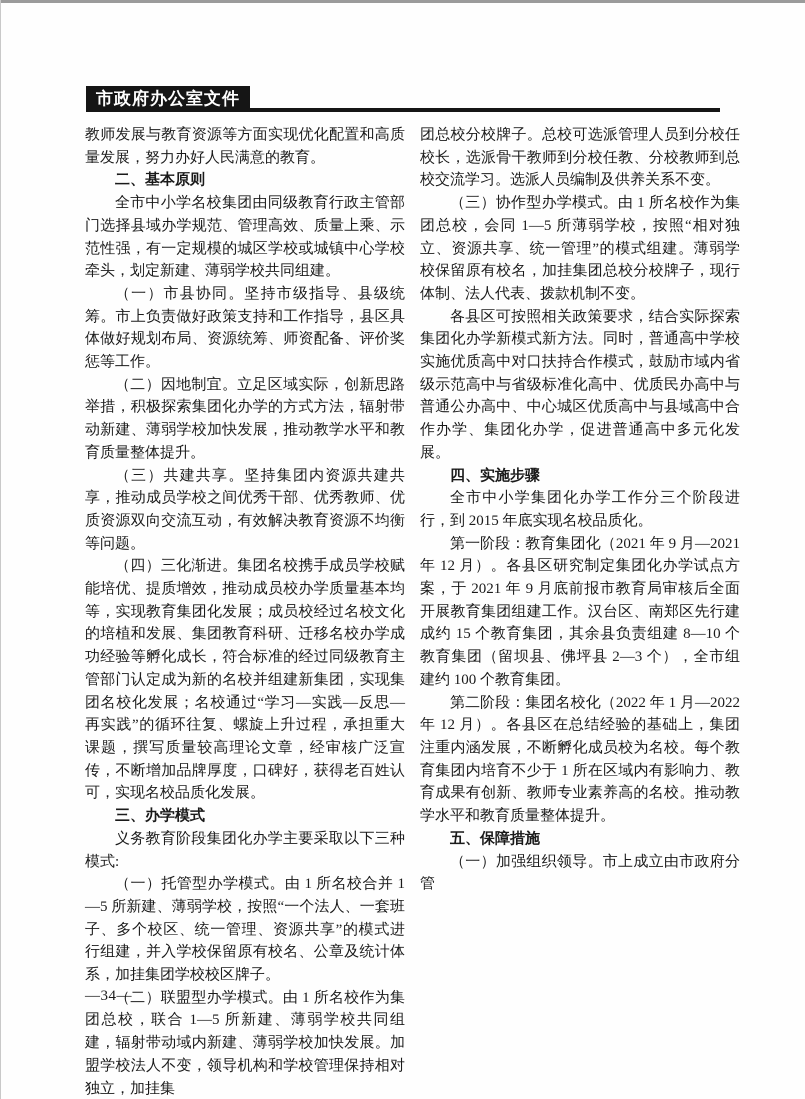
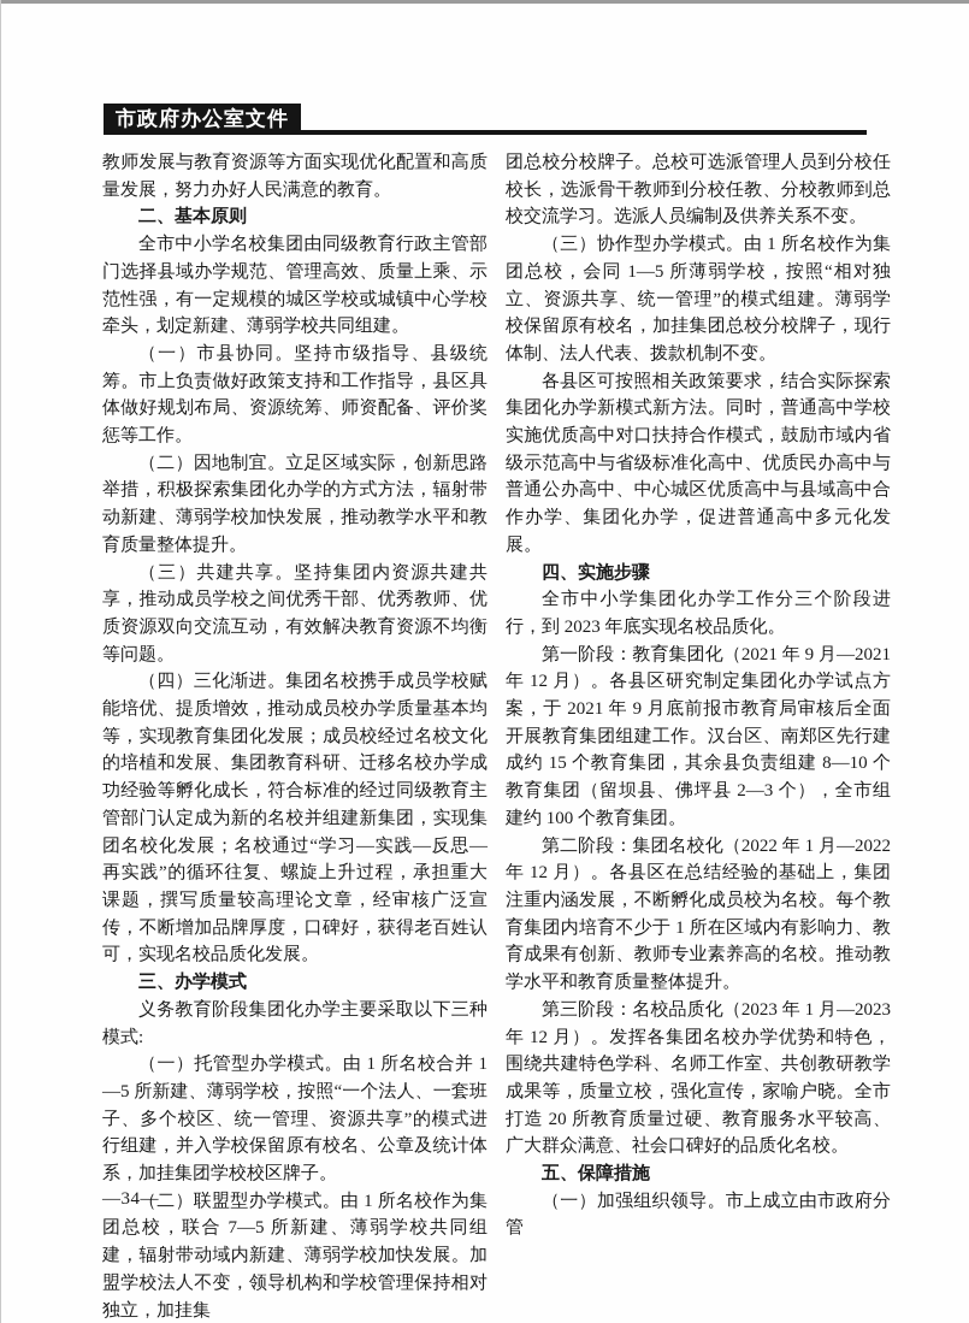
  市政府办公室文件
  教师发展与教育资源等方面实现优化配置和高质量发展，努力办好人民满意的教育。
  二、基本原则
  全市中小学名校集团由同级教育行政主管部门选择县域办学规范、管理高效、质量上乘、示范性强，有一定规模的城区学校或城镇中心学校牵头，划定新建、薄弱学校共同组建。
  （一）市县协同。坚持市级指导、县级统筹。市上负责做好政策支持和工作指导，县区具体做好规划布局、资源统筹、师资配备、评价奖惩等工作。
  （二）因地制宜。立足区域实际，创新思路举措，积极探索集团化办学的方式方法，辐射带动新建、薄弱学校加快发展，推动教学水平和教育质量整体提升。
  （三）共建共享。坚持集团内资源共建共享，推动成员学校之间优秀干部、优秀教师、优质资源双向交流互动，有效解决教育资源不均衡等问题。
  （四）三化渐进。集团名校携手成员学校赋能培优、提质增效，推动成员校办学质量基本均等，实现教育集团化发展；成员校经过名校文化的培植和发展、集团教育科研、迁移名校办学成功经验等孵化成长，符合标准的经过同级教育主管部门认定成为新的名校并组建新集团，实现集团名校化发展；名校通过“学习—实践—反思—再实践”的循环往复、螺旋上升过程，承担重大课题，撰写质量较高理论文章，经审核广泛宣传，不断增加品牌厚度，口碑好，获得老百姓认可，实现名校品质化发展。
  三、办学模式
  义务教育阶段集团化办学主要采取以下三种模式:
  （一）托管型办学模式。由 1 所名校合并 1—5 所新建、薄弱学校，按照“一个法人、一套班子、多个校区、统一管理、资源共享”的模式进行组建，并入学校保留原有校名、公章及统计体系，加挂集团学校校区牌子。
- （二）联盟型办学模式。由 1 所名校作为集团总校，联合 1—5 所新建、薄弱学校共同组建，辐射带动域内新建、薄弱学校加快发展。加盟学校法人不变，领导机构和学校管理保持相对独立，加挂集
+ （二）联盟型办学模式。由 1 所名校作为集团总校，联合 7—5 所新建、薄弱学校共同组建，辐射带动域内新建、薄弱学校加快发展。加盟学校法人不变，领导机构和学校管理保持相对独立，加挂集
  团总校分校牌子。总校可选派管理人员到分校任校长，选派骨干教师到分校任教、分校教师到总校交流学习。选派人员编制及供养关系不变。
  （三）协作型办学模式。由 1 所名校作为集团总校，会同 1—5 所薄弱学校，按照“相对独立、资源共享、统一管理”的模式组建。薄弱学校保留原有校名，加挂集团总校分校牌子，现行体制、法人代表、拨款机制不变。
  各县区可按照相关政策要求，结合实际探索集团化办学新模式新方法。同时，普通高中学校实施优质高中对口扶持合作模式，鼓励市域内省级示范高中与省级标准化高中、优质民办高中与普通公办高中、中心城区优质高中与县域高中合作办学、集团化办学，促进普通高中多元化发展。
  四、实施步骤
- 全市中小学集团化办学工作分三个阶段进行，到 2015 年底实现名校品质化。
+ 全市中小学集团化办学工作分三个阶段进行，到 2023 年底实现名校品质化。
  第一阶段：教育集团化（2021 年 9 月—2021 年 12 月）。各县区研究制定集团化办学试点方案，于 2021 年 9 月底前报市教育局审核后全面开展教育集团组建工作。汉台区、南郑区先行建成约 15 个教育集团，其余县负责组建 8—10 个教育集团（留坝县、佛坪县 2—3 个），全市组建约 100 个教育集团。
  第二阶段：集团名校化（2022 年 1 月—2022 年 12 月）。各县区在总结经验的基础上，集团注重内涵发展，不断孵化成员校为名校。每个教育集团内培育不少于 1 所在区域内有影响力、教育成果有创新、教师专业素养高的名校。推动教学水平和教育质量整体提升。
+ 第三阶段：名校品质化（2023 年 1 月—2023 年 12 月）。发挥各集团名校办学优势和特色，围绕共建特色学科、名师工作室、共创教研教学成果等，质量立校，强化宣传，家喻户晓。全市打造 20 所教育质量过硬、教育服务水平较高、广大群众满意、社会口碑好的品质化名校。
  五、保障措施
  （一）加强组织领导。市上成立由市政府分管
  —34—
